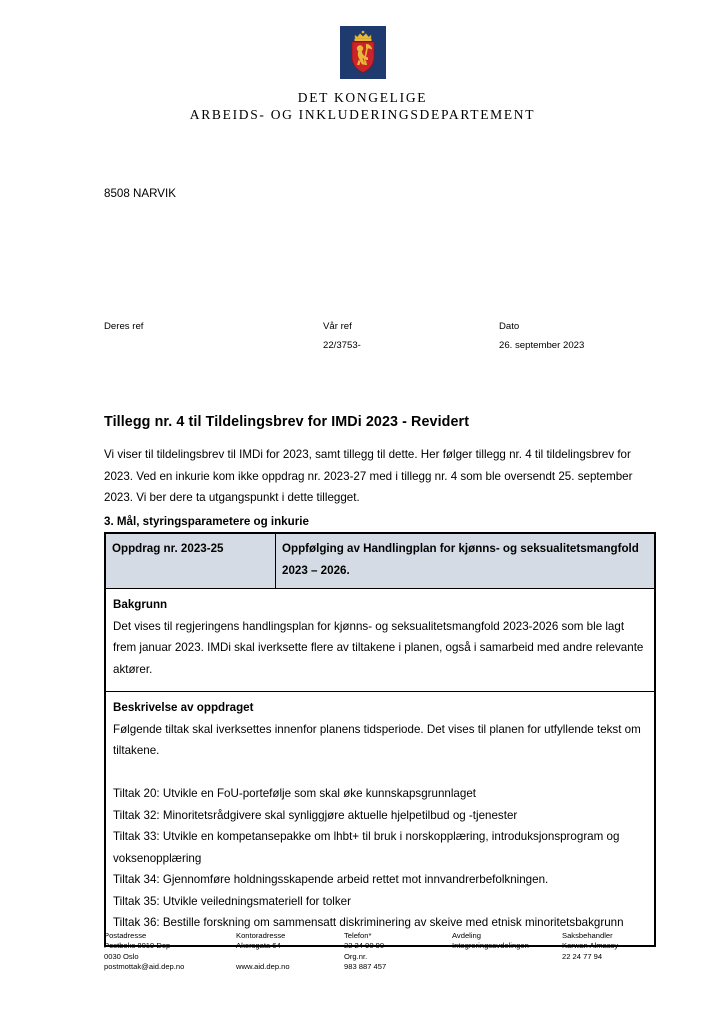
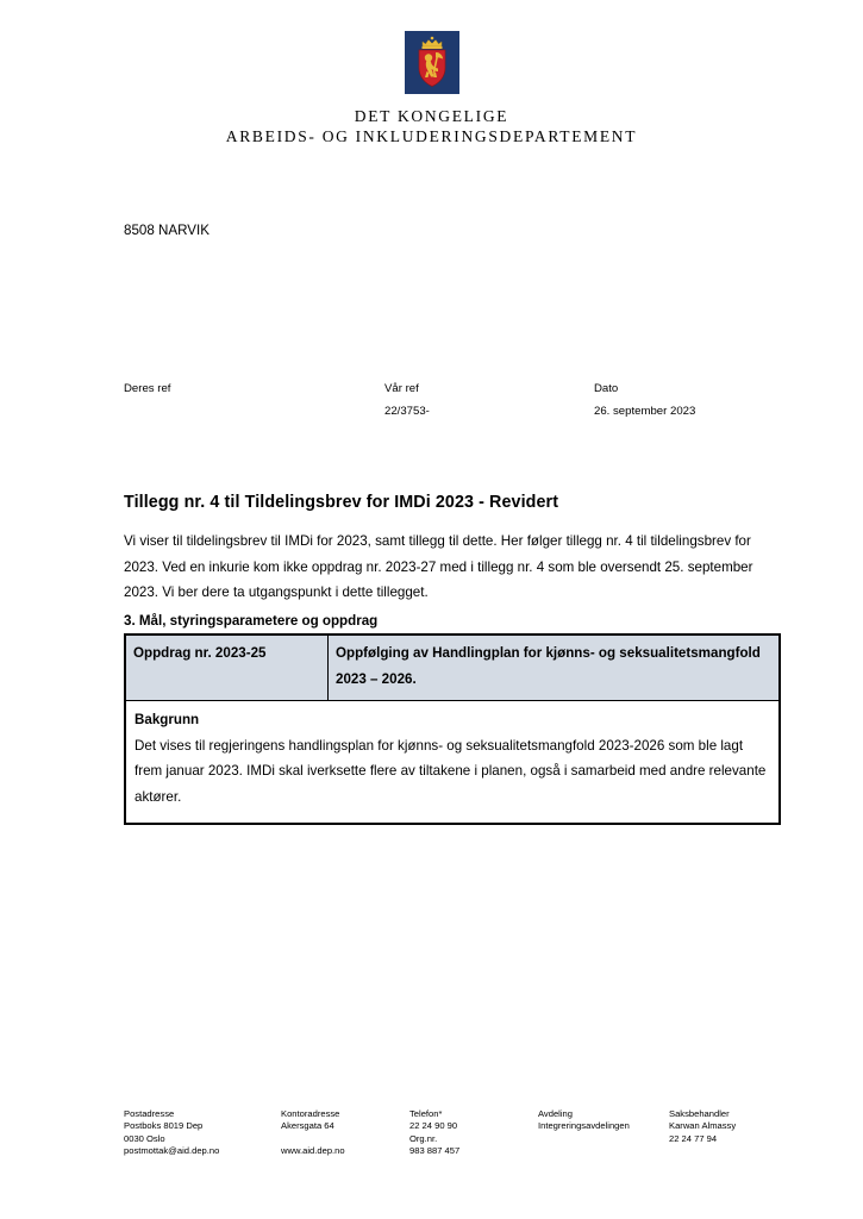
  DET KONGELIGE
  ARBEIDS- OG INKLUDERINGSDEPARTEMENT
  8508 NARVIK
  Deres ref
  Vår ref
  22/3753-
  Dato
  26. september 2023
  Tillegg nr. 4 til Tildelingsbrev for IMDi 2023 - Revidert
  Vi viser til tildelingsbrev til IMDi for 2023, samt tillegg til dette. Her følger tillegg nr. 4 til tildelingsbrev for 2023. Ved en inkurie kom ikke oppdrag nr. 2023-27 med i tillegg nr. 4 som ble oversendt 25. september 2023. Vi ber dere ta utgangspunkt i dette tillegget.
- 3. Mål, styringsparametere og inkurie
+ 3. Mål, styringsparametere og oppdrag
  Oppdrag nr. 2023-25	Oppfølging av Handlingplan for kjønns- og seksualitetsmangfold 2023 – 2026.
  Bakgrunn Det vises til regjeringens handlingsplan for kjønns- og seksualitetsmangfold 2023-2026 som ble lagt frem januar 2023. IMDi skal iverksette flere av tiltakene i planen, også i samarbeid med andre relevante aktører.
- Beskrivelse av oppdraget Følgende tiltak skal iverksettes innenfor planens tidsperiode. Det vises til planen for utfyllende tekst om tiltakene. Tiltak 20: Utvikle en FoU-portefølje som skal øke kunnskapsgrunnlaget Tiltak 32: Minoritetsrådgivere skal synliggjøre aktuelle hjelpetilbud og -tjenester Tiltak 33: Utvikle en kompetansepakke om lhbt+ til bruk i norskopplæring, introduksjonsprogram og voksenopplæring Tiltak 34: Gjennomføre holdningsskapende arbeid rettet mot innvandrerbefolkningen. Tiltak 35: Utvikle veiledningsmateriell for tolker Tiltak 36: Bestille forskning om sammensatt diskriminering av skeive med etnisk minoritetsbakgrunn
  Postadresse
  Postboks 8019 Dep
  0030 Oslo
  postmottak@aid.dep.no
  Kontoradresse
  Akersgata 64
  www.aid.dep.no
  Telefon*
  22 24 90 90
  Org.nr.
  983 887 457
  Avdeling
  Integreringsavdelingen
  Saksbehandler
  Karwan Almassy
  22 24 77 94
